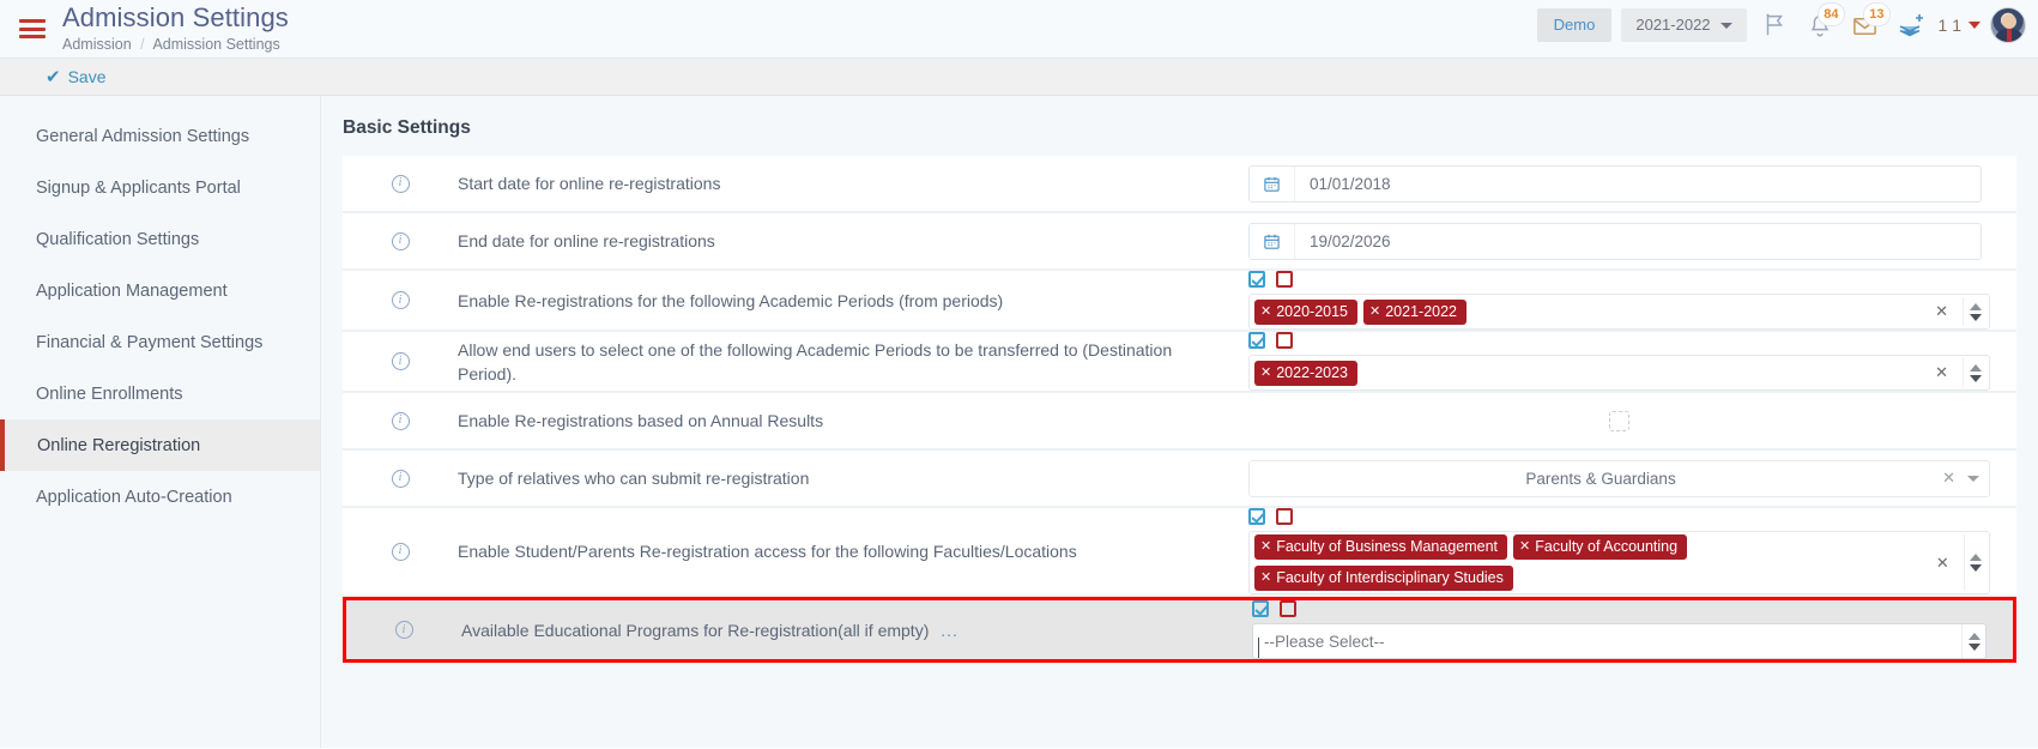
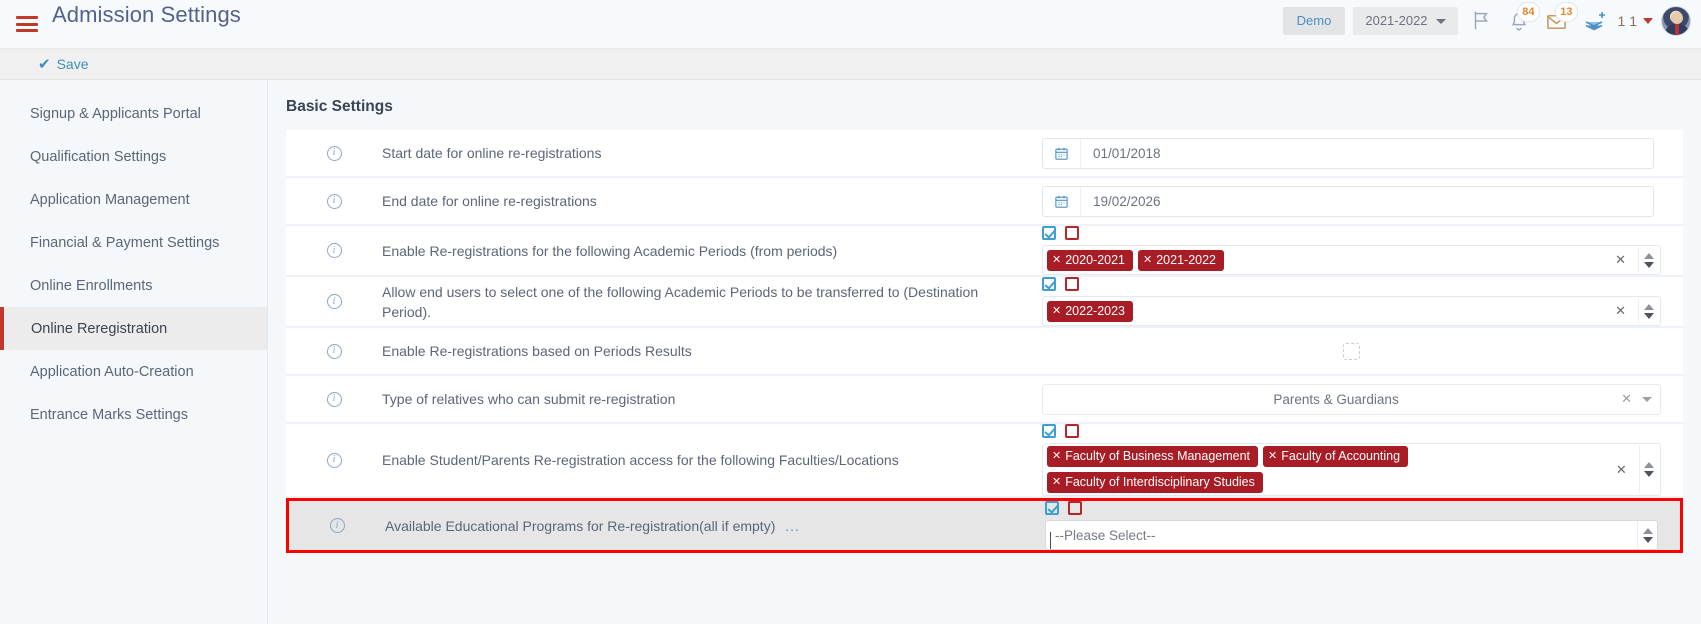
  Admission Settings
- Admission / Admission Settings
  Demo
  2021-2022
  84
  13
  1 1
  ✔
  Save
- General Admission Settings
  Signup & Applicants Portal
  Qualification Settings
  Application Management
  Financial & Payment Settings
  Online Enrollments
  Online Reregistration
  Application Auto-Creation
+ Entrance Marks Settings
  Basic Settings
  i
  Start date for online re-registrations
  01/01/2018
  i
  End date for online re-registrations
  19/02/2026
  i
  Enable Re-registrations for the following Academic Periods (from periods)
  ✕
- 2020-2015
+ 2020-2021
  ✕
  2021-2022
  ✕
  i
  Allow end users to select one of the following Academic Periods to be transferred to (Destination Period).
  ✕
  2022-2023
  ✕
  i
- Enable Re-registrations based on Annual Results
+ Enable Re-registrations based on Periods Results
  i
  Type of relatives who can submit re-registration
  Parents & Guardians
  ✕
  i
  Enable Student/Parents Re-registration access for the following Faculties/Locations
  ✕
  Faculty of Business Management
  ✕
  Faculty of Accounting
  ✕
  Faculty of Interdisciplinary Studies
  ✕
  i
  Available Educational Programs for Re-registration(all if empty) ...
  --Please Select--
